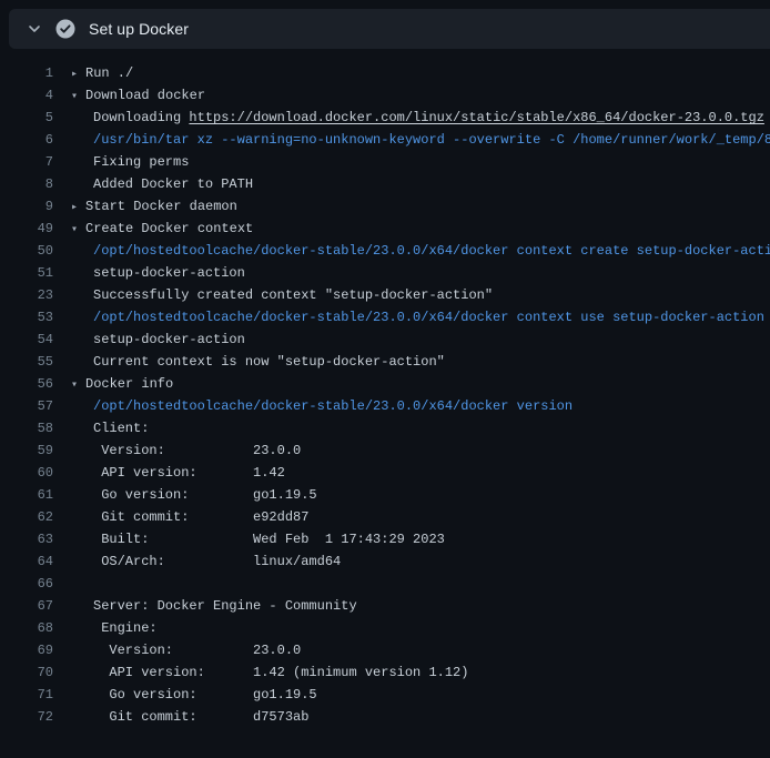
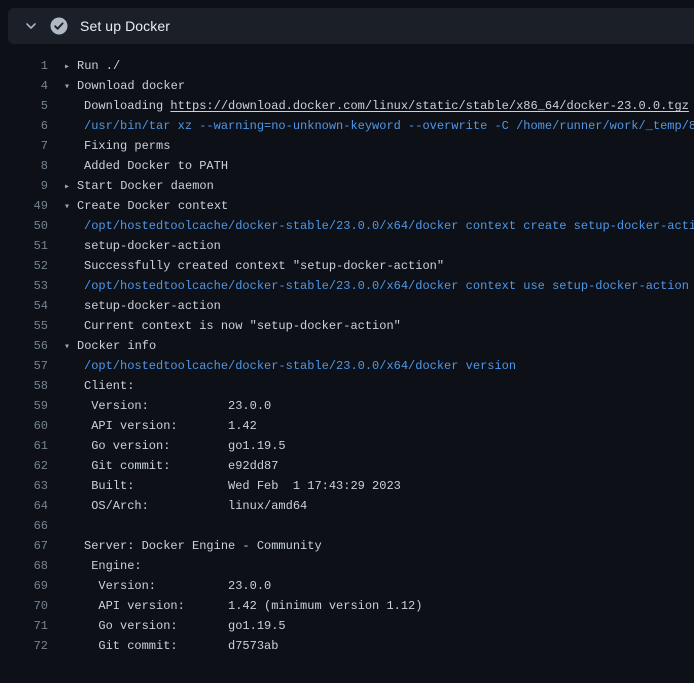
  Set up Docker
  1
  ▸ Run ./
  4
  ▾ Download docker
  5
  Downloading https://download.docker.com/linux/static/stable/x86_64/docker-23.0.0.tgz
  6
  /usr/bin/tar xz --warning=no-unknown-keyword --overwrite -C /home/runner/work/_temp/8
  7
  Fixing perms
  8
  Added Docker to PATH
  9
  ▸ Start Docker daemon
  49
  ▾ Create Docker context
  50
  /opt/hostedtoolcache/docker-stable/23.0.0/x64/docker context create setup-docker-acti
  51
  setup-docker-action
- 23
+ 52
  Successfully created context "setup-docker-action"
  53
  /opt/hostedtoolcache/docker-stable/23.0.0/x64/docker context use setup-docker-action
  54
  setup-docker-action
  55
  Current context is now "setup-docker-action"
  56
  ▾ Docker info
  57
  /opt/hostedtoolcache/docker-stable/23.0.0/x64/docker version
  58
  Client:
  59
  Version: 23.0.0
  60
  API version: 1.42
  61
  Go version: go1.19.5
  62
  Git commit: e92dd87
  63
  Built: Wed Feb 1 17:43:29 2023
  64
  OS/Arch: linux/amd64
  66
  67
  Server: Docker Engine - Community
  68
  Engine:
  69
  Version: 23.0.0
  70
  API version: 1.42 (minimum version 1.12)
  71
  Go version: go1.19.5
  72
  Git commit: d7573ab
